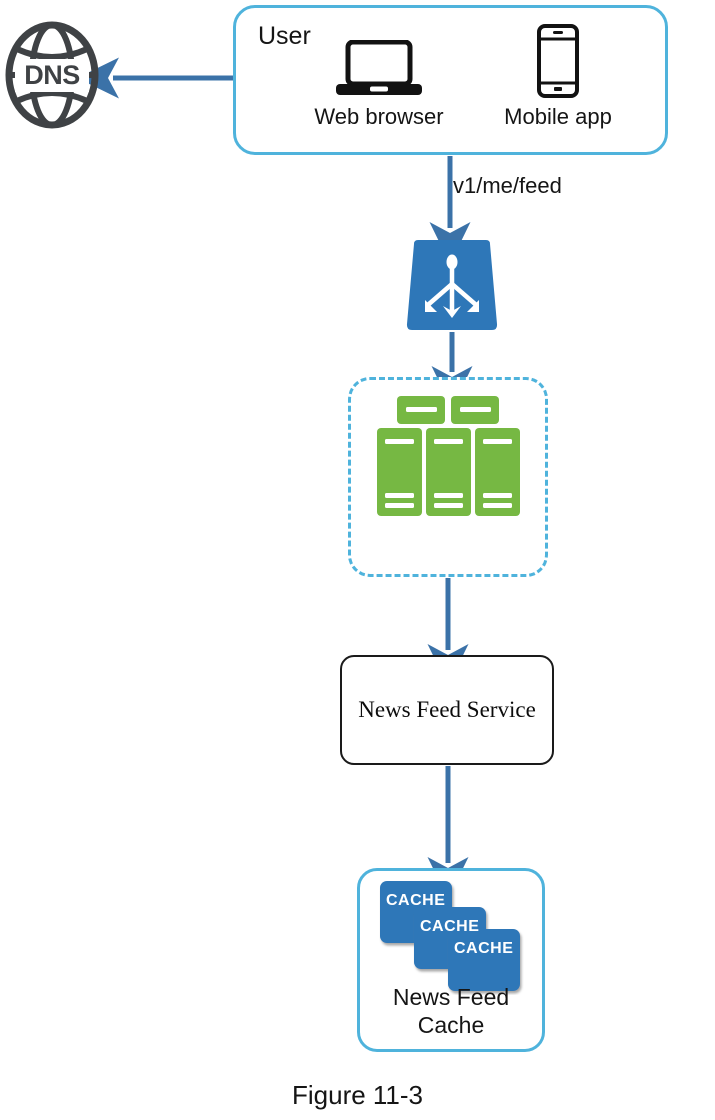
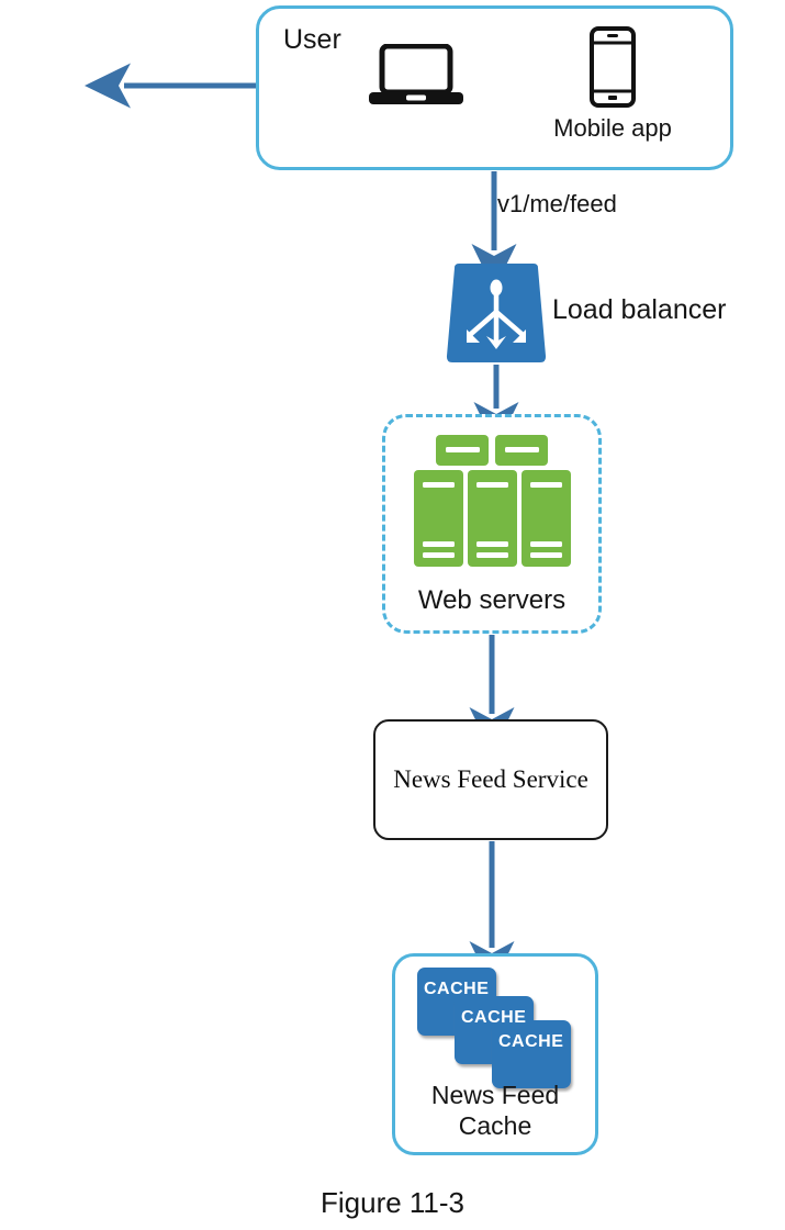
- DNS
  User
- Web browser
  Mobile app
  v1/me/feed
+ Load balancer
+ Web servers
  News Feed Service
  CACHE
  CACHE
  CACHE
  News Feed
  Cache
  Figure 11-3
